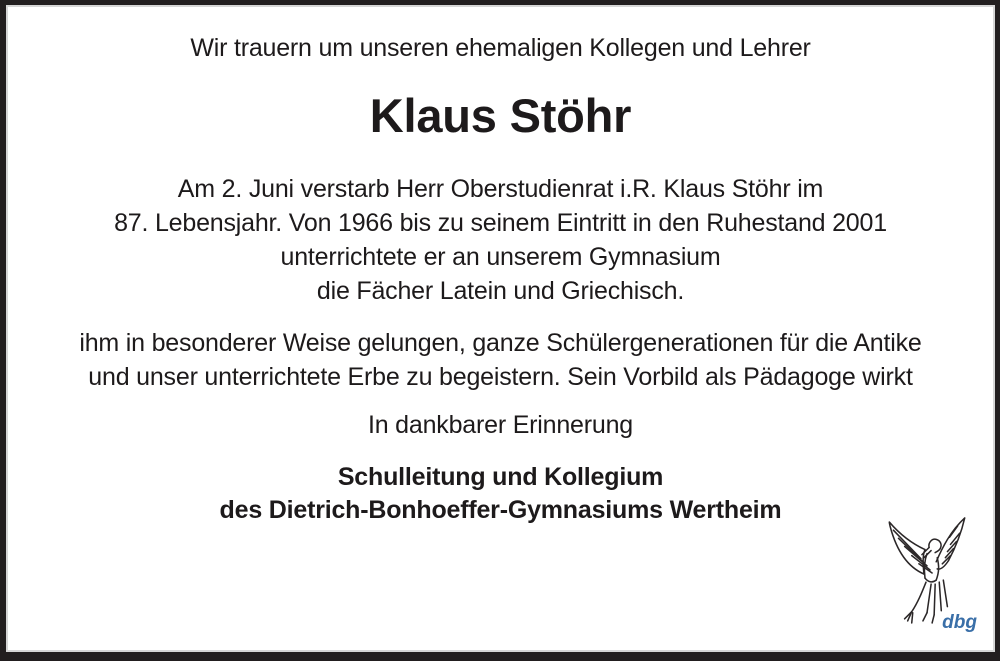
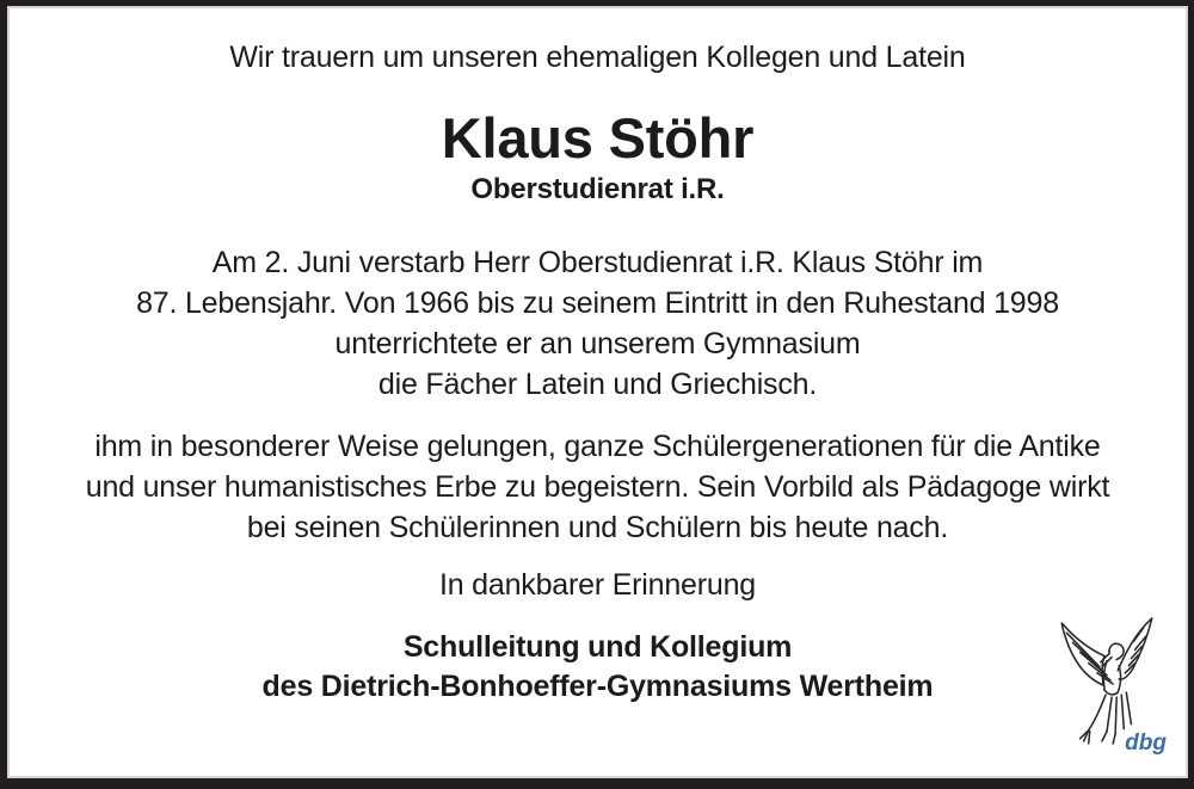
- Wir trauern um unseren ehemaligen Kollegen und Lehrer
+ Wir trauern um unseren ehemaligen Kollegen und Latein
  Klaus Stöhr
+ Oberstudienrat i.R.
  Am 2. Juni verstarb Herr Oberstudienrat i.R. Klaus Stöhr im
- 87. Lebensjahr. Von 1966 bis zu seinem Eintritt in den Ruhestand 2001
+ 87. Lebensjahr. Von 1966 bis zu seinem Eintritt in den Ruhestand 1998
  unterrichtete er an unserem Gymnasium
  die Fächer Latein und Griechisch.
  ihm in besonderer Weise gelungen, ganze Schülergenerationen für die Antike
- und unser unterrichtete Erbe zu begeistern. Sein Vorbild als Pädagoge wirkt
+ und unser humanistisches Erbe zu begeistern. Sein Vorbild als Pädagoge wirkt
+ bei seinen Schülerinnen und Schülern bis heute nach.
  In dankbarer Erinnerung
  Schulleitung und Kollegium
  des Dietrich-Bonhoeffer-Gymnasiums Wertheim
  dbg
